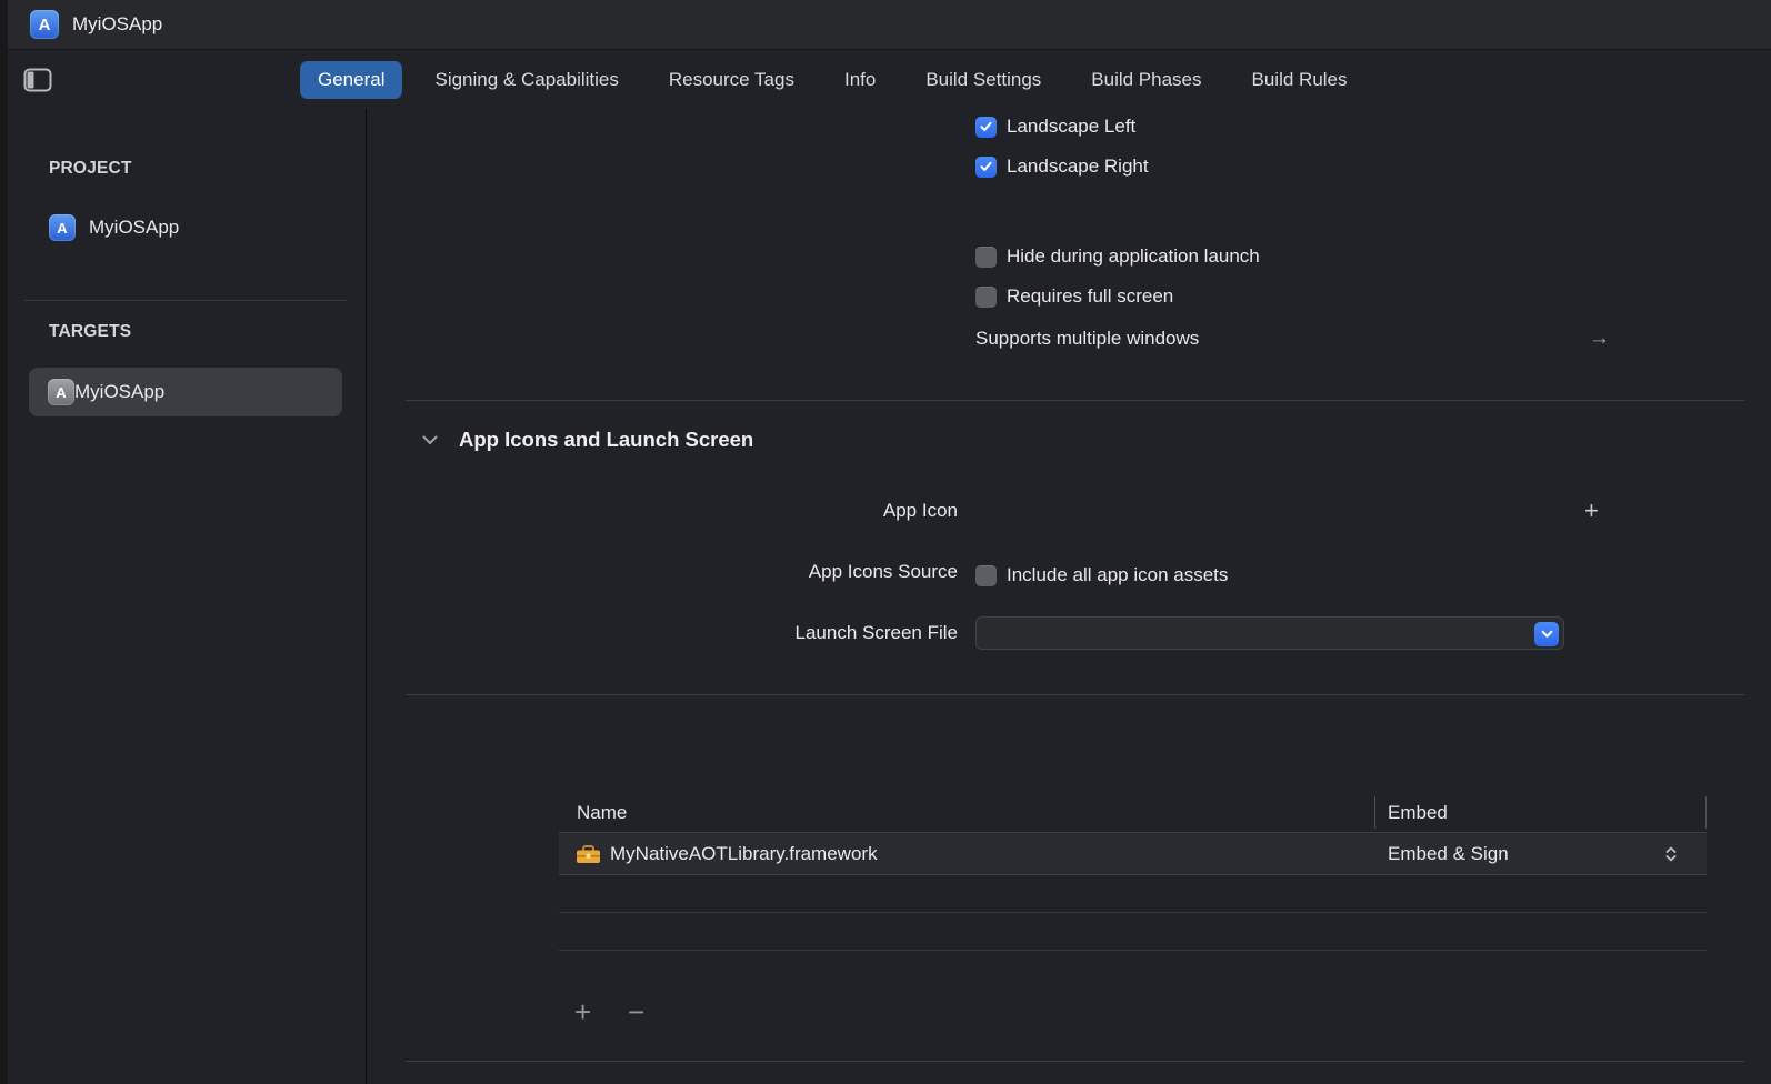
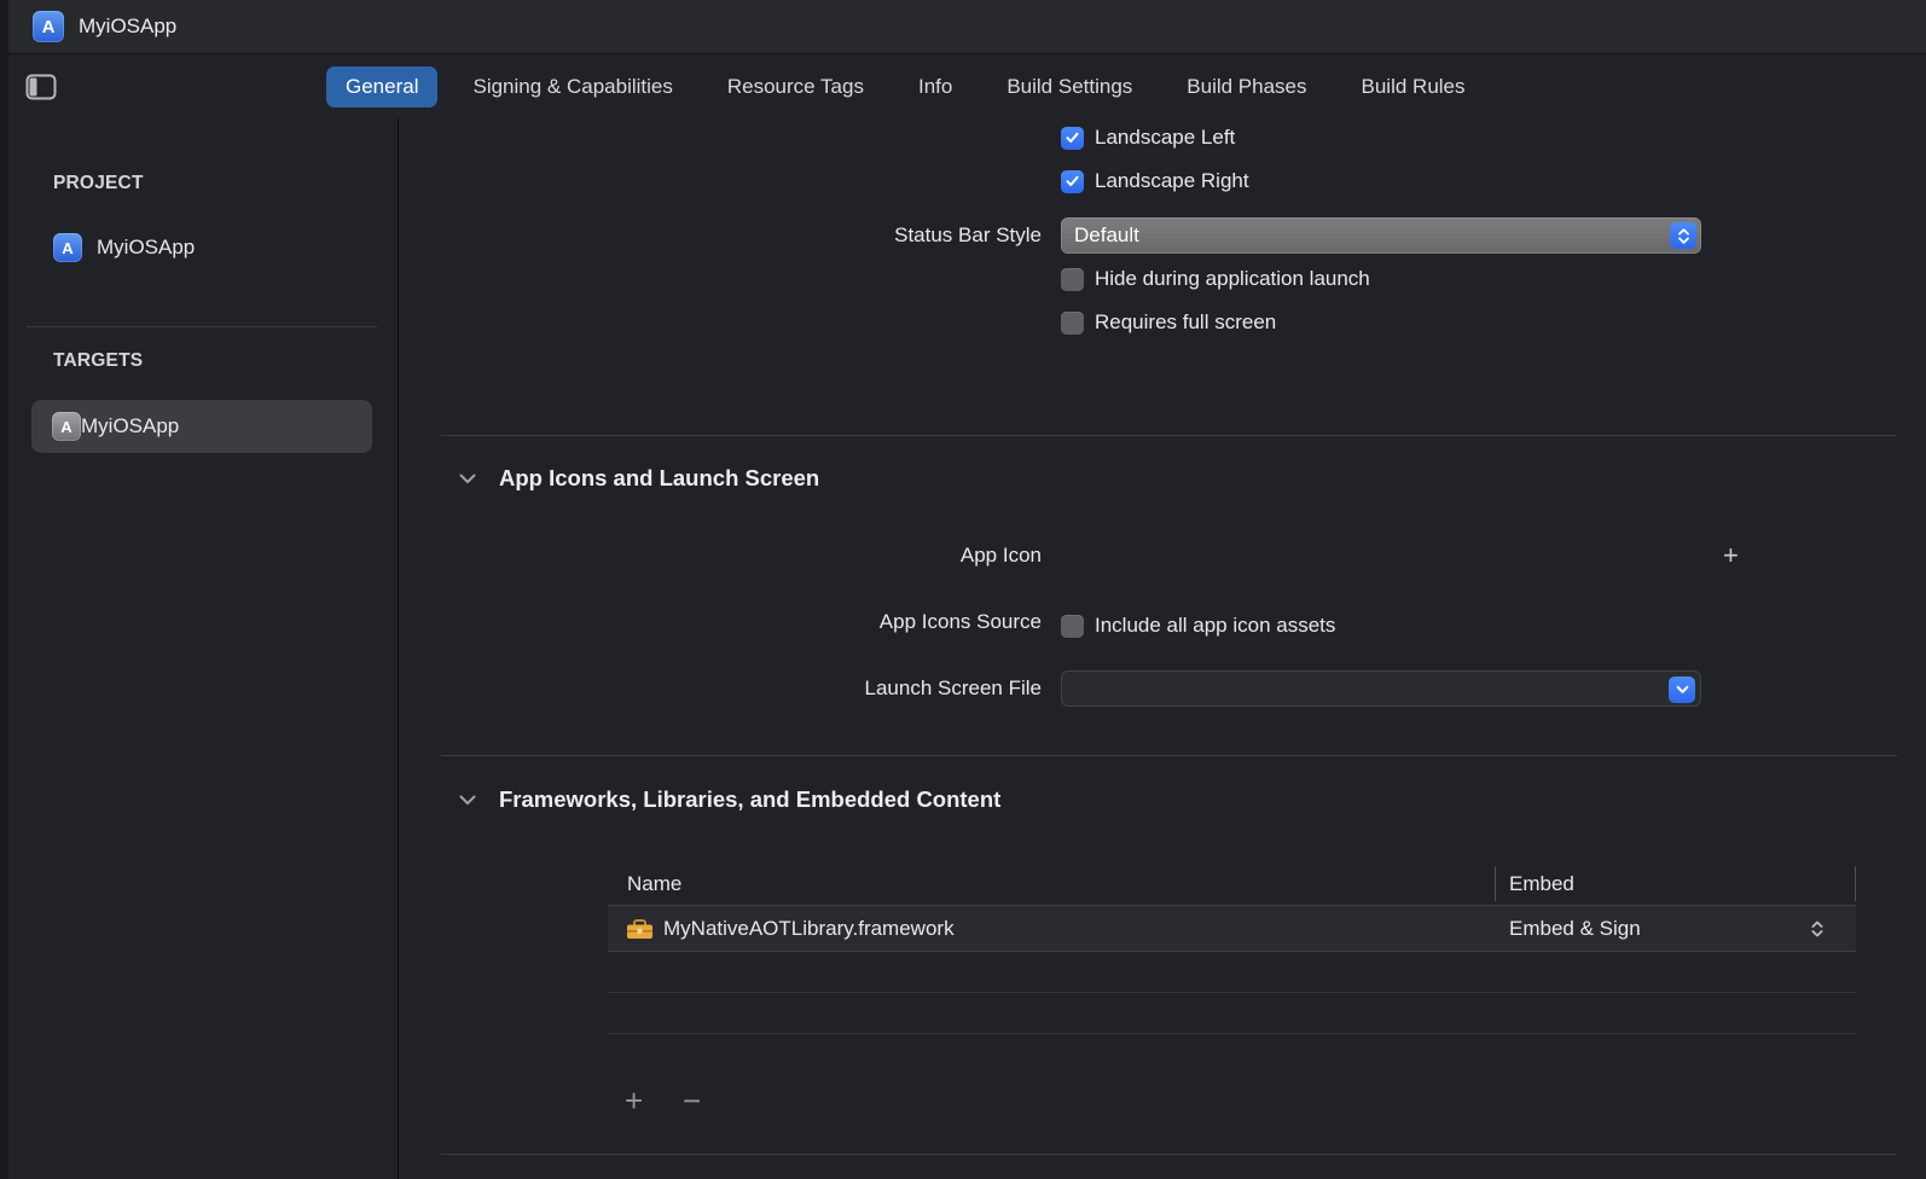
  A
  MyiOSApp
  General
  Signing & Capabilities
  Resource Tags
  Info
  Build Settings
  Build Phases
  Build Rules
  PROJECT
  A
  MyiOSApp
  TARGETS
  A
  MyiOSApp
  Landscape Left
  Landscape Right
+ Status Bar Style
+ Default
  Hide during application launch
  Requires full screen
- Supports multiple windows
- →
  App Icons and Launch Screen
  App Icon
  +
  App Icons Source
  Include all app icon assets
  Launch Screen File
+ Frameworks, Libraries, and Embedded Content
  Name
  Embed
  MyNativeAOTLibrary.framework
  Embed & Sign
  +
  −
